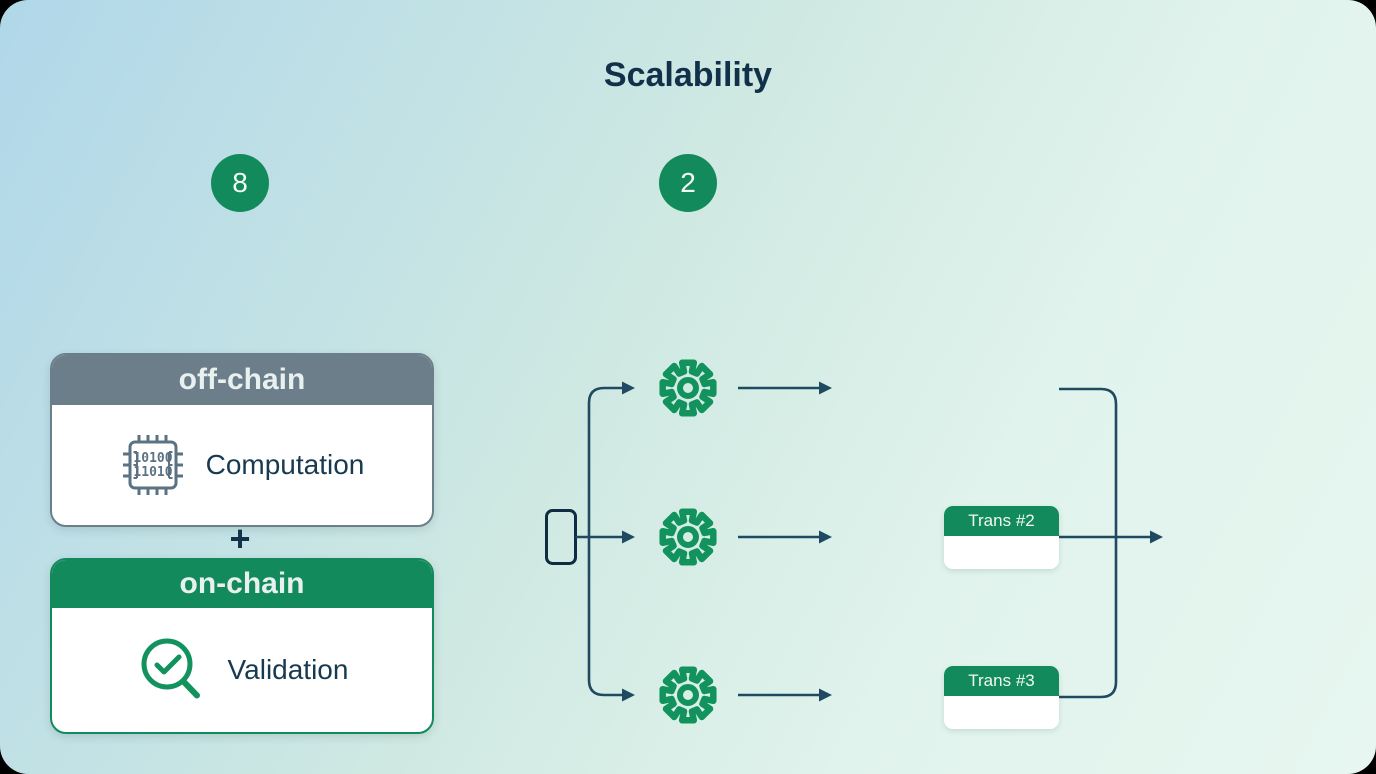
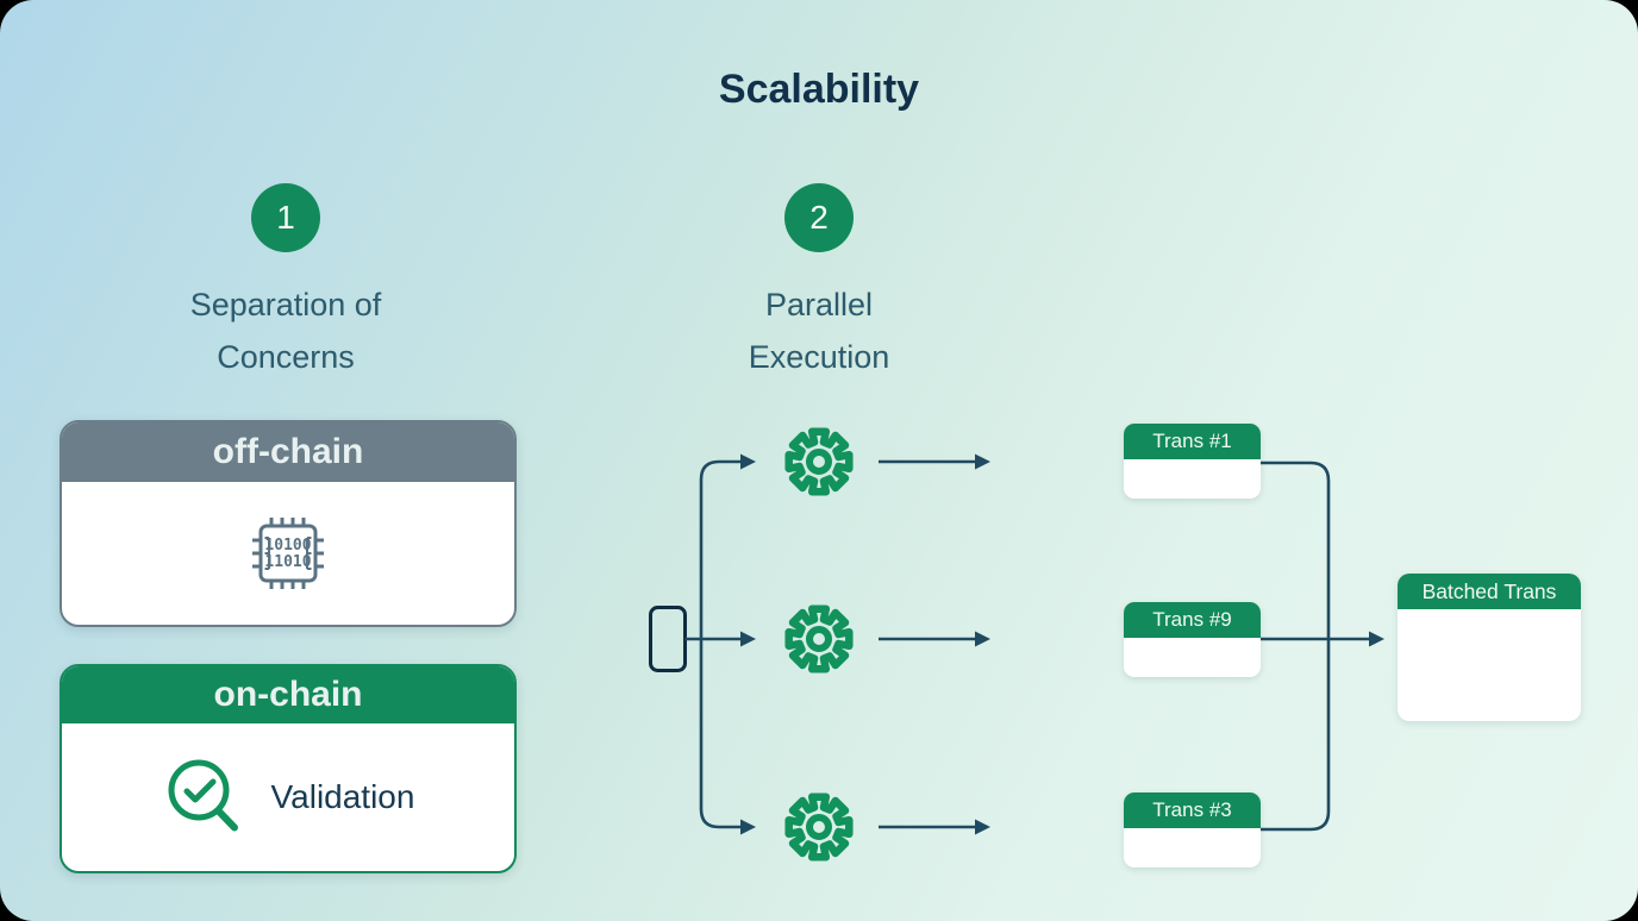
  Scalability
- 8
+ 1
+ Separation of
+ Concerns
  2
+ Parallel
+ Execution
  off-chain
  10100
  11010
- Computation
- +
  on-chain
  Validation
+ Trans #1
- Trans #2
+ Trans #9
  Trans #3
+ Batched Trans
